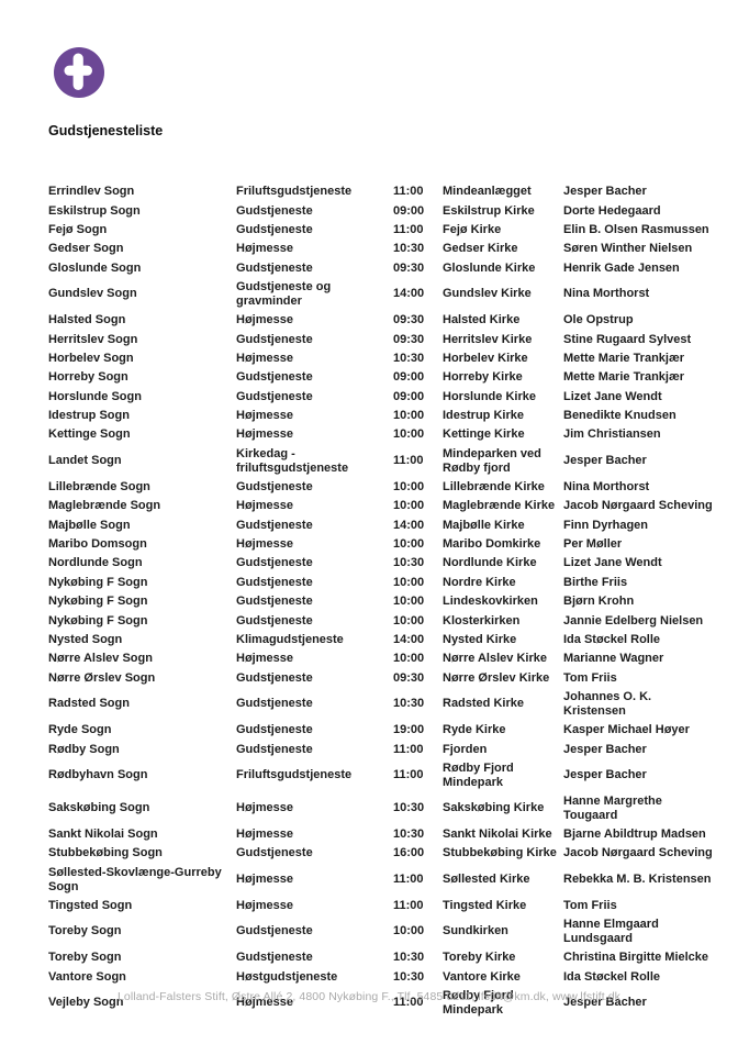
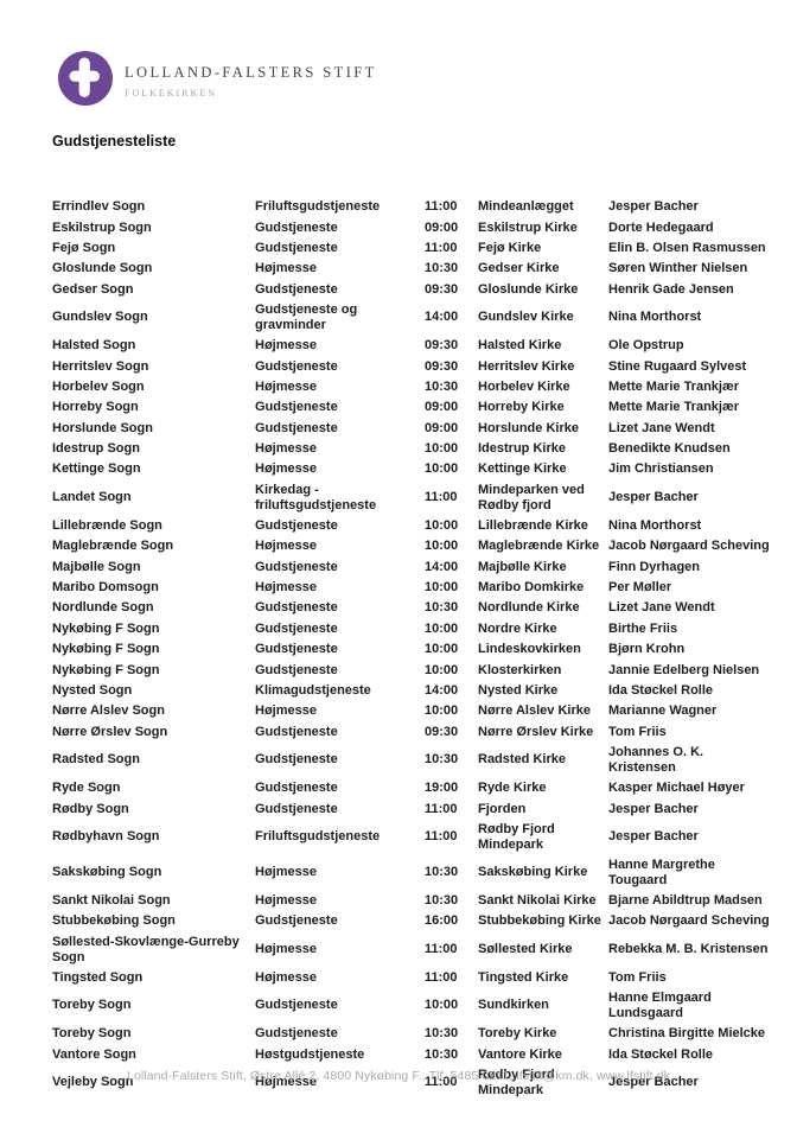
+ LOLLAND-FALSTERS STIFT
+ FOLKEKIRKEN
  Gudstjenesteliste
  Errindlev Sogn
  Friluftsgudstjeneste
  11:00
  Mindeanlægget
  Jesper Bacher
  Eskilstrup Sogn
  Gudstjeneste
  09:00
  Eskilstrup Kirke
  Dorte Hedegaard
  Fejø Sogn
  Gudstjeneste
  11:00
  Fejø Kirke
  Elin B. Olsen Rasmussen
- Gedser Sogn
+ Gloslunde Sogn
  Højmesse
  10:30
  Gedser Kirke
  Søren Winther Nielsen
- Gloslunde Sogn
+ Gedser Sogn
  Gudstjeneste
  09:30
  Gloslunde Kirke
  Henrik Gade Jensen
  Gundslev Sogn
  Gudstjeneste og gravminder
  14:00
  Gundslev Kirke
  Nina Morthorst
  Halsted Sogn
  Højmesse
  09:30
  Halsted Kirke
  Ole Opstrup
  Herritslev Sogn
  Gudstjeneste
  09:30
  Herritslev Kirke
  Stine Rugaard Sylvest
  Horbelev Sogn
  Højmesse
  10:30
  Horbelev Kirke
  Mette Marie Trankjær
  Horreby Sogn
  Gudstjeneste
  09:00
  Horreby Kirke
  Mette Marie Trankjær
  Horslunde Sogn
  Gudstjeneste
  09:00
  Horslunde Kirke
  Lizet Jane Wendt
  Idestrup Sogn
  Højmesse
  10:00
  Idestrup Kirke
  Benedikte Knudsen
  Kettinge Sogn
  Højmesse
  10:00
  Kettinge Kirke
  Jim Christiansen
  Landet Sogn
  Kirkedag - friluftsgudstjeneste
  11:00
  Mindeparken ved Rødby fjord
  Jesper Bacher
  Lillebrænde Sogn
  Gudstjeneste
  10:00
  Lillebrænde Kirke
  Nina Morthorst
  Maglebrænde Sogn
  Højmesse
  10:00
  Maglebrænde Kirke
  Jacob Nørgaard Scheving
  Majbølle Sogn
  Gudstjeneste
  14:00
  Majbølle Kirke
  Finn Dyrhagen
  Maribo Domsogn
  Højmesse
  10:00
  Maribo Domkirke
  Per Møller
  Nordlunde Sogn
  Gudstjeneste
  10:30
  Nordlunde Kirke
  Lizet Jane Wendt
  Nykøbing F Sogn
  Gudstjeneste
  10:00
  Nordre Kirke
  Birthe Friis
  Nykøbing F Sogn
  Gudstjeneste
  10:00
  Lindeskovkirken
  Bjørn Krohn
  Nykøbing F Sogn
  Gudstjeneste
  10:00
  Klosterkirken
  Jannie Edelberg Nielsen
  Nysted Sogn
  Klimagudstjeneste
  14:00
  Nysted Kirke
  Ida Støckel Rolle
  Nørre Alslev Sogn
  Højmesse
  10:00
  Nørre Alslev Kirke
  Marianne Wagner
  Nørre Ørslev Sogn
  Gudstjeneste
  09:30
  Nørre Ørslev Kirke
  Tom Friis
  Radsted Sogn
  Gudstjeneste
  10:30
  Radsted Kirke
  Johannes O. K. Kristensen
  Ryde Sogn
  Gudstjeneste
  19:00
  Ryde Kirke
  Kasper Michael Høyer
  Rødby Sogn
  Gudstjeneste
  11:00
  Fjorden
  Jesper Bacher
  Rødbyhavn Sogn
  Friluftsgudstjeneste
  11:00
  Rødby Fjord Mindepark
  Jesper Bacher
  Sakskøbing Sogn
  Højmesse
  10:30
  Sakskøbing Kirke
  Hanne Margrethe Tougaard
  Sankt Nikolai Sogn
  Højmesse
  10:30
  Sankt Nikolai Kirke
  Bjarne Abildtrup Madsen
  Stubbekøbing Sogn
  Gudstjeneste
  16:00
  Stubbekøbing Kirke
  Jacob Nørgaard Scheving
  Søllested-Skovlænge-Gurreby Sogn
  Højmesse
  11:00
  Søllested Kirke
  Rebekka M. B. Kristensen
  Tingsted Sogn
  Højmesse
  11:00
  Tingsted Kirke
  Tom Friis
  Toreby Sogn
  Gudstjeneste
  10:00
  Sundkirken
  Hanne Elmgaard Lundsgaard
  Toreby Sogn
  Gudstjeneste
  10:30
  Toreby Kirke
  Christina Birgitte Mielcke
  Vantore Sogn
  Høstgudstjeneste
  10:30
  Vantore Kirke
  Ida Støckel Rolle
  Vejleby Sogn
  Højmesse
  11:00
  Rødby Fjord Mindepark
  Jesper Bacher
  Lolland-Falsters Stift, Østre Allé 2, 4800 Nykøbing F., Tlf. 5485 0211, lfstift@km.dk, www.lfstift.dk
